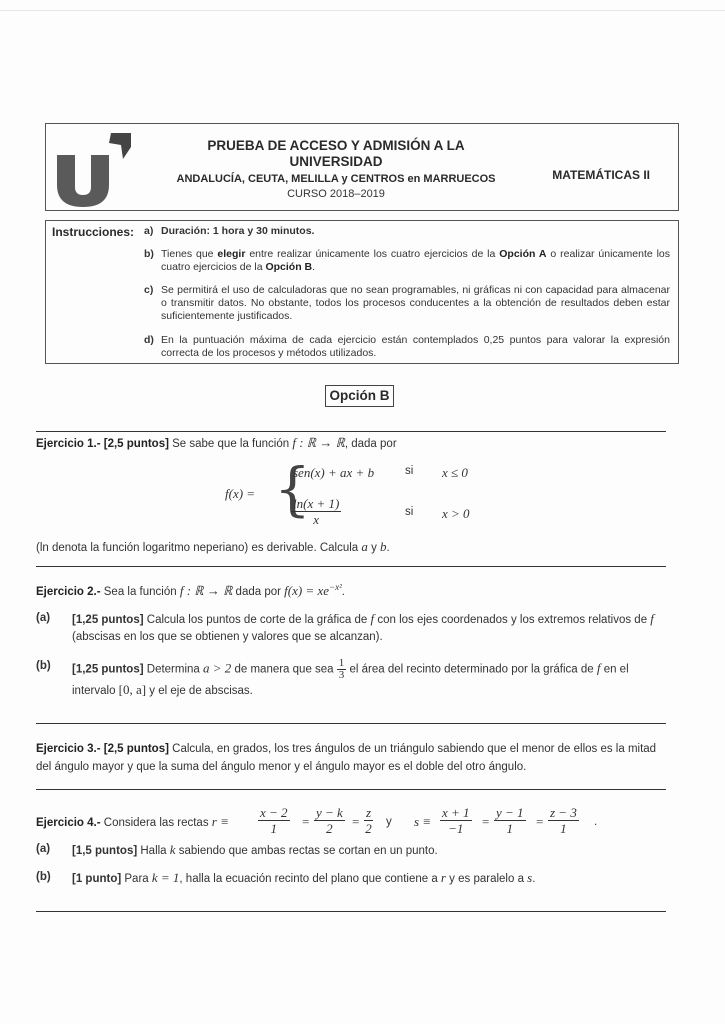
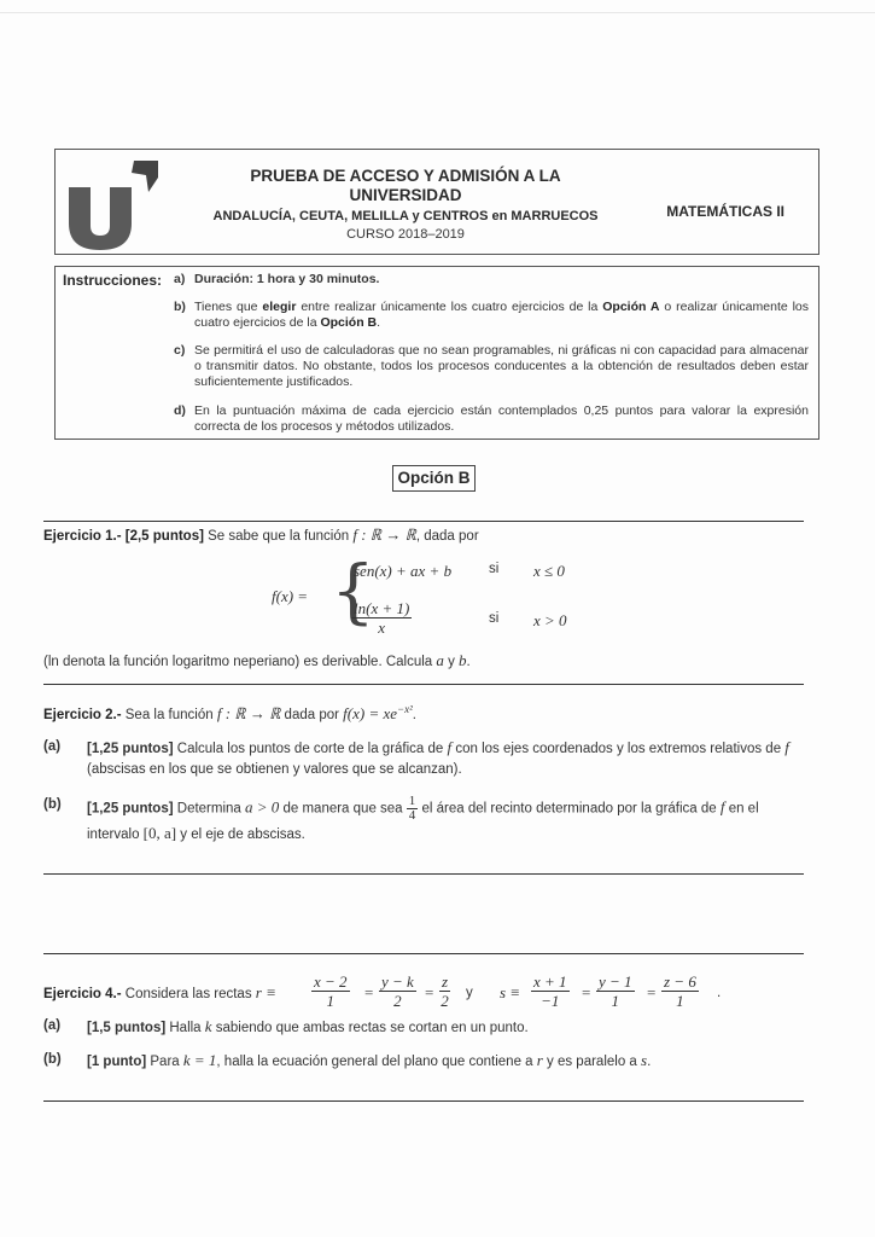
  PRUEBA DE ACCESO Y ADMISIÓN A LA
  UNIVERSIDAD
  ANDALUCÍA, CEUTA, MELILLA y CENTROS en MARRUECOS
  CURSO 2018–2019
  MATEMÁTICAS II
  Instrucciones:
  a)
  Duración: 1 hora y 30 minutos.
  b)
  Tienes que elegir entre realizar únicamente los cuatro ejercicios de la Opción A o realizar únicamente los cuatro ejercicios de la Opción B.
  c)
  Se permitirá el uso de calculadoras que no sean programables, ni gráficas ni con capacidad para almacenar o transmitir datos. No obstante, todos los procesos conducentes a la obtención de resultados deben estar suficientemente justificados.
  d)
  En la puntuación máxima de cada ejercicio están contemplados 0,25 puntos para valorar la expresión correcta de los procesos y métodos utilizados.
  Opción B
  Ejercicio 1.- [2,5 puntos] Se sabe que la función f : ℝ → ℝ, dada por
  f(x) =
  {
  sen(x) + ax + b
  si
  x ≤ 0
  ln(x + 1)
  x
  si
  x > 0
  (ln denota la función logaritmo neperiano) es derivable. Calcula a y b.
  Ejercicio 2.- Sea la función f : ℝ → ℝ dada por f(x) = xe−x².
  (a)
  [1,25 puntos] Calcula los puntos de corte de la gráfica de f con los ejes coordenados y los extremos relativos de f (abscisas en los que se obtienen y valores que se alcanzan).
  (b)
- [1,25 puntos] Determina a > 2 de manera que sea
+ [1,25 puntos] Determina a > 0 de manera que sea
  1
- 3
+ 4
  el área del recinto determinado por la gráfica de f en el intervalo [0, a] y el eje de abscisas.
- Ejercicio 3.- [2,5 puntos] Calcula, en grados, los tres ángulos de un triángulo sabiendo que el menor de ellos es la mitad del ángulo mayor y que la suma del ángulo menor y el ángulo mayor es el doble del otro ángulo.
  Ejercicio 4.- Considera las rectas r ≡
  x − 2
  1
  =
  y − k
  2
  =
  z
  2
  y
  s ≡
  x + 1
  −1
  =
  y − 1
  1
  =
- z − 3
+ z − 6
  1
  .
  (a)
  [1,5 puntos] Halla k sabiendo que ambas rectas se cortan en un punto.
  (b)
- [1 punto] Para k = 1, halla la ecuación recinto del plano que contiene a r y es paralelo a s.
+ [1 punto] Para k = 1, halla la ecuación general del plano que contiene a r y es paralelo a s.
